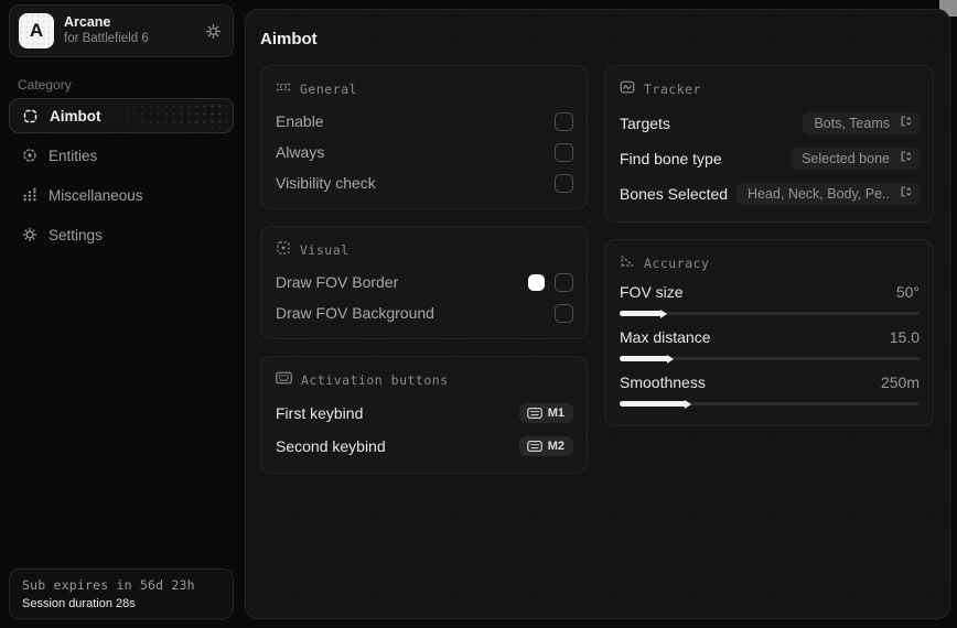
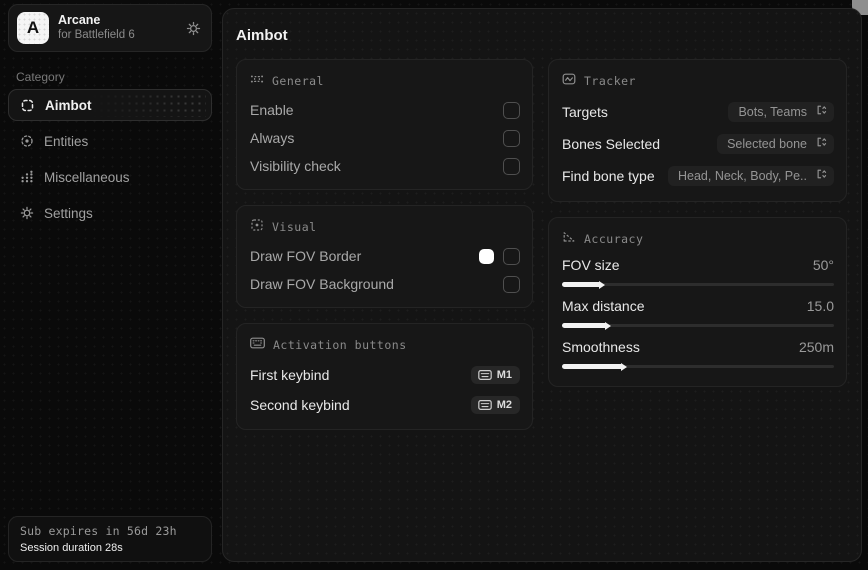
  A
  Arcane
  for Battlefield 6
  Category
  Aimbot
  Entities
  Miscellaneous
  Settings
  Sub expires in 56d 23h
  Session duration 28s
  Aimbot
  General
  Enable
  Always
  Visibility check
  Visual
  Draw FOV Border
  Draw FOV Background
  Activation buttons
  First keybind
  M1
  Second keybind
  M2
  Tracker
  Targets
  Bots, Teams
- Find bone type
+ Bones Selected
  Selected bone
- Bones Selected
+ Find bone type
  Head, Neck, Body, Pe..
  Accuracy
  FOV size
  50°
  Max distance
  15.0
  Smoothness
  250m
